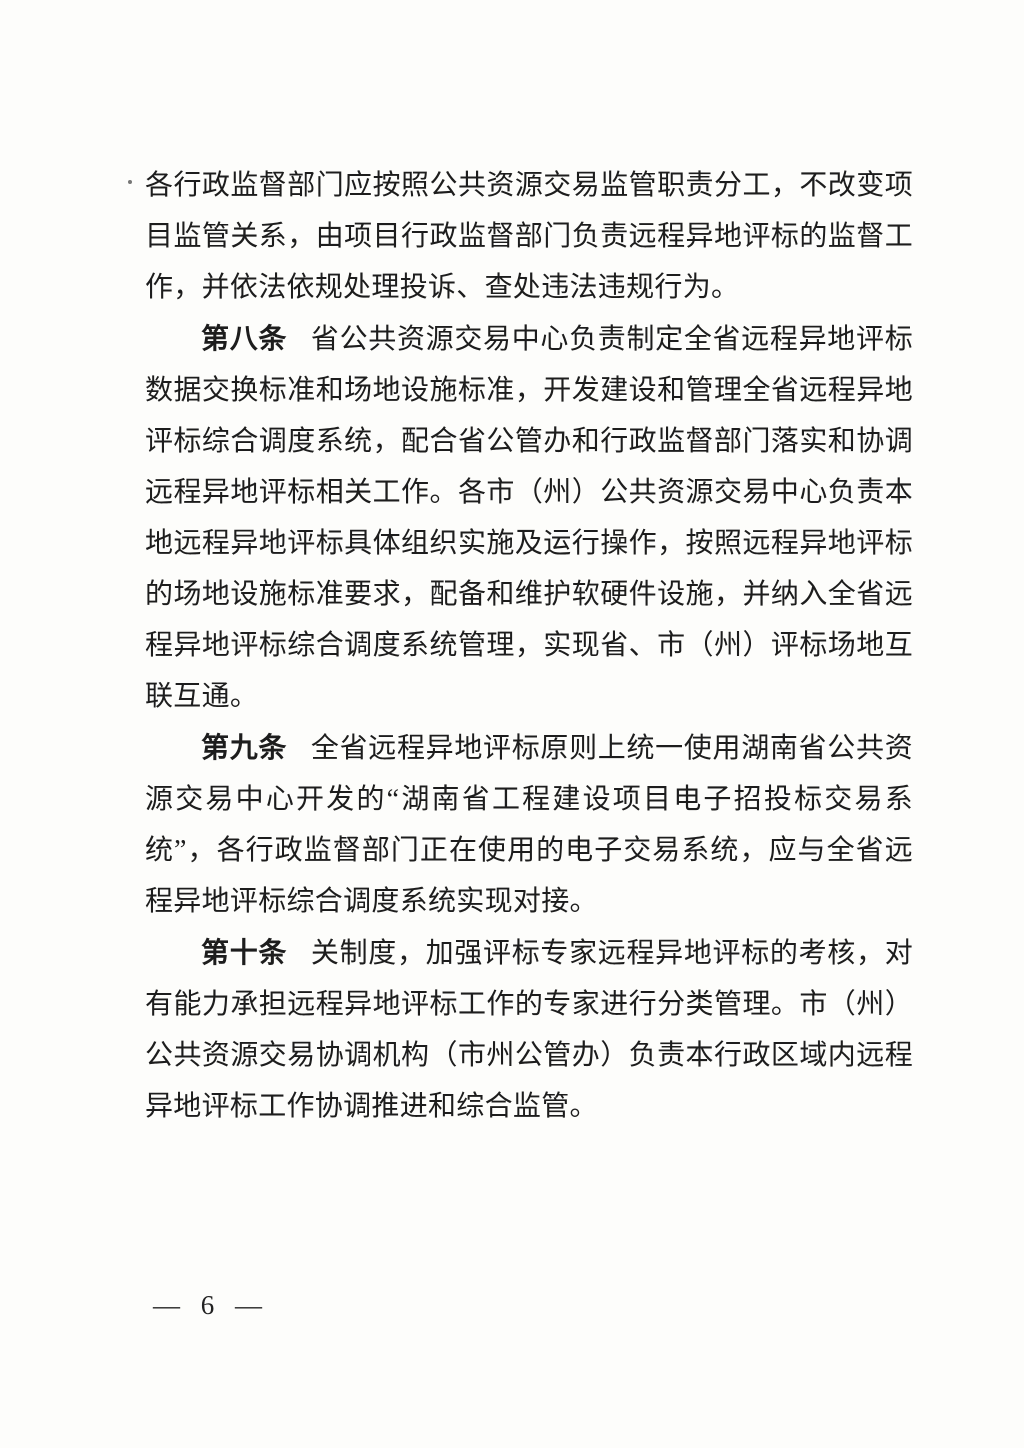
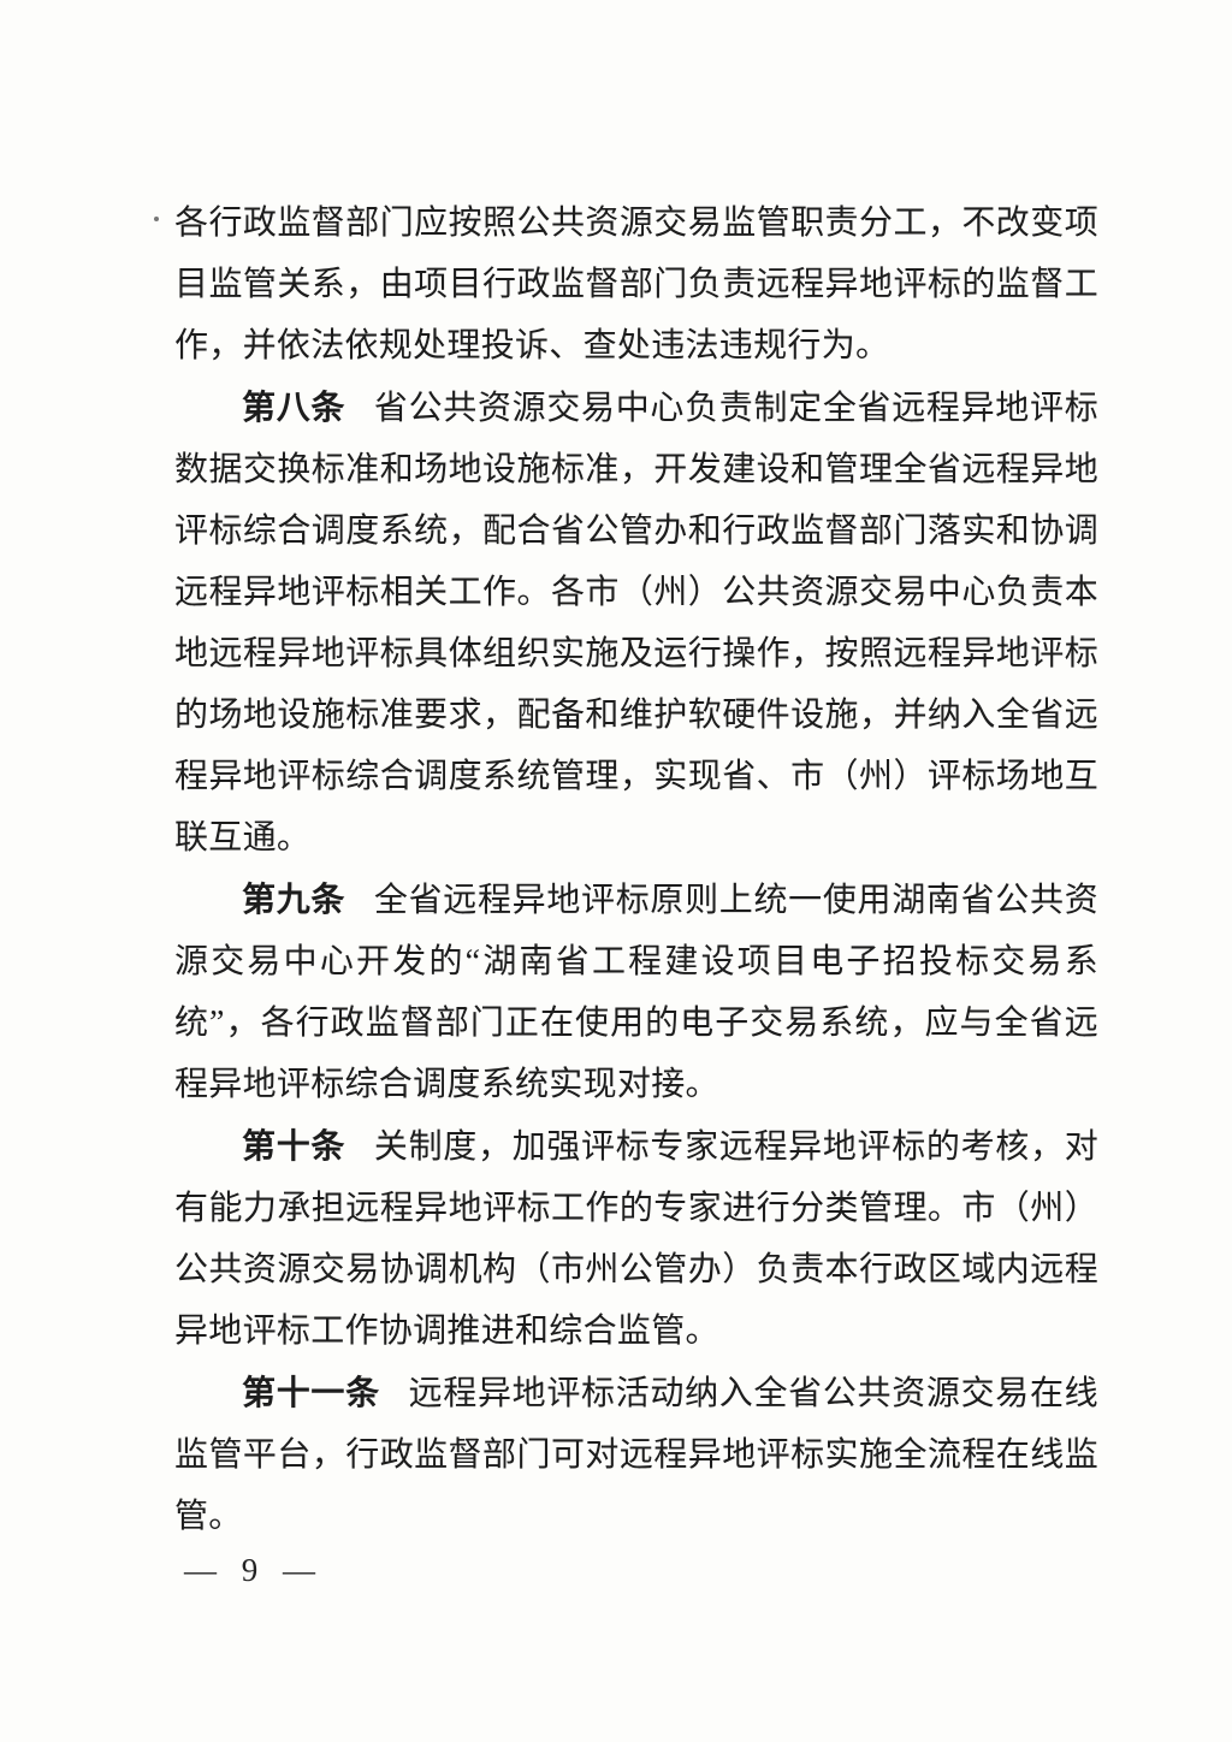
  各行政监督部门应按照公共资源交易监管职责分工，不改变项目监管关系，由项目行政监督部门负责远程异地评标的监督工作，并依法依规处理投诉、查处违法违规行为。
  第八条 省公共资源交易中心负责制定全省远程异地评标数据交换标准和场地设施标准，开发建设和管理全省远程异地评标综合调度系统，配合省公管办和行政监督部门落实和协调远程异地评标相关工作。各市（州）公共资源交易中心负责本地远程异地评标具体组织实施及运行操作，按照远程异地评标的场地设施标准要求，配备和维护软硬件设施，并纳入全省远程异地评标综合调度系统管理，实现省、市（州）评标场地互联互通。
  第九条 全省远程异地评标原则上统一使用湖南省公共资源交易中心开发的“湖南省工程建设项目电子招投标交易系统”，各行政监督部门正在使用的电子交易系统，应与全省远程异地评标综合调度系统实现对接。
  第十条 关制度，加强评标专家远程异地评标的考核，对有能力承担远程异地评标工作的专家进行分类管理。市（州）公共资源交易协调机构（市州公管办）负责本行政区域内远程异地评标工作协调推进和综合监管。
+ 第十一条 远程异地评标活动纳入全省公共资源交易在线监管平台，行政监督部门可对远程异地评标实施全流程在线监管。
- — 6 —
+ — 9 —
